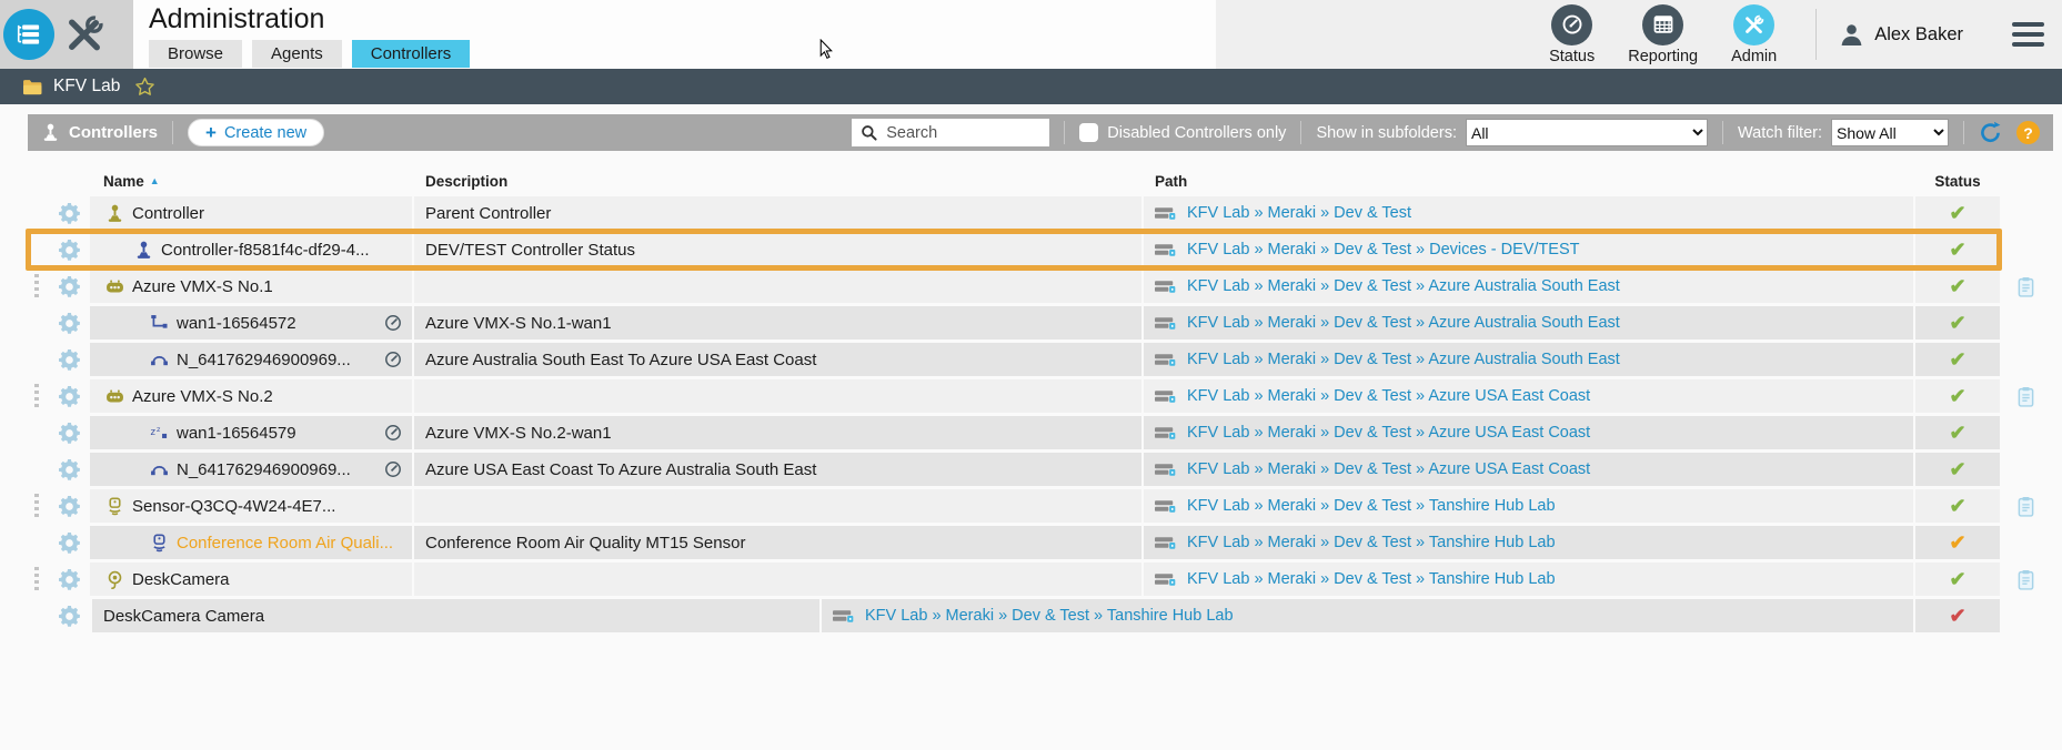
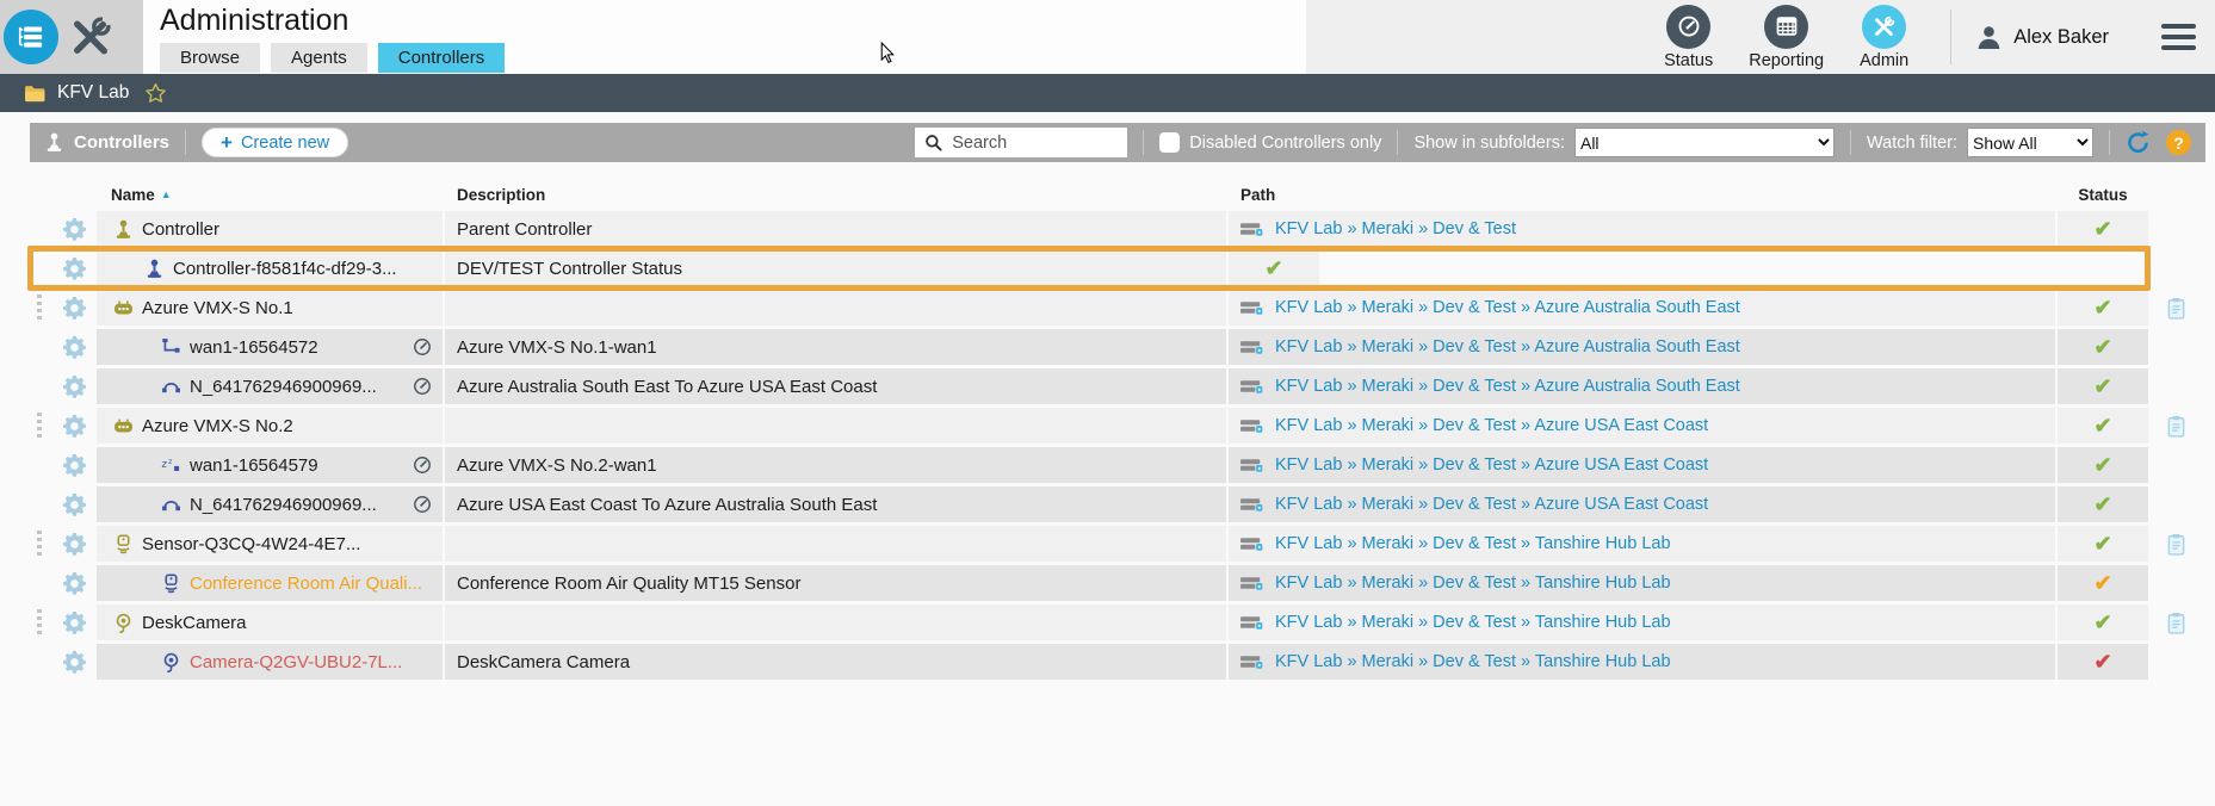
  Administration
  Browse
  Agents
  Controllers
  Status
  Reporting
  Admin
  Alex Baker
  KFV Lab
  Controllers
  +
  Create new
  Search
  Disabled Controllers only
  Show in subfolders:
  All
  Watch filter:
  Show All
  ?
  Name
  ▲
  Description
  Path
  Status
  Controller
  Parent Controller
  KFV Lab » Meraki » Dev & Test
  ✔
- Controller-f8581f4c-df29-4...
+ Controller-f8581f4c-df29-3...
  DEV/TEST Controller Status
- KFV Lab » Meraki » Dev & Test » Devices - DEV/TEST
  ✔
  Azure VMX-S No.1
  KFV Lab » Meraki » Dev & Test » Azure Australia South East
  ✔
  wan1-16564572
  Azure VMX-S No.1-wan1
  KFV Lab » Meraki » Dev & Test » Azure Australia South East
  ✔
  N_641762946900969...
  Azure Australia South East To Azure USA East Coast
  KFV Lab » Meraki » Dev & Test » Azure Australia South East
  ✔
  Azure VMX-S No.2
  KFV Lab » Meraki » Dev & Test » Azure USA East Coast
  ✔
  wan1-16564579
  Azure VMX-S No.2-wan1
  KFV Lab » Meraki » Dev & Test » Azure USA East Coast
  ✔
  N_641762946900969...
  Azure USA East Coast To Azure Australia South East
  KFV Lab » Meraki » Dev & Test » Azure USA East Coast
  ✔
  Sensor-Q3CQ-4W24-4E7...
  KFV Lab » Meraki » Dev & Test » Tanshire Hub Lab
  ✔
  Conference Room Air Quali...
  Conference Room Air Quality MT15 Sensor
  KFV Lab » Meraki » Dev & Test » Tanshire Hub Lab
  ✔
  DeskCamera
  KFV Lab » Meraki » Dev & Test » Tanshire Hub Lab
  ✔
+ Camera-Q2GV-UBU2-7L...
  DeskCamera Camera
  KFV Lab » Meraki » Dev & Test » Tanshire Hub Lab
  ✔
